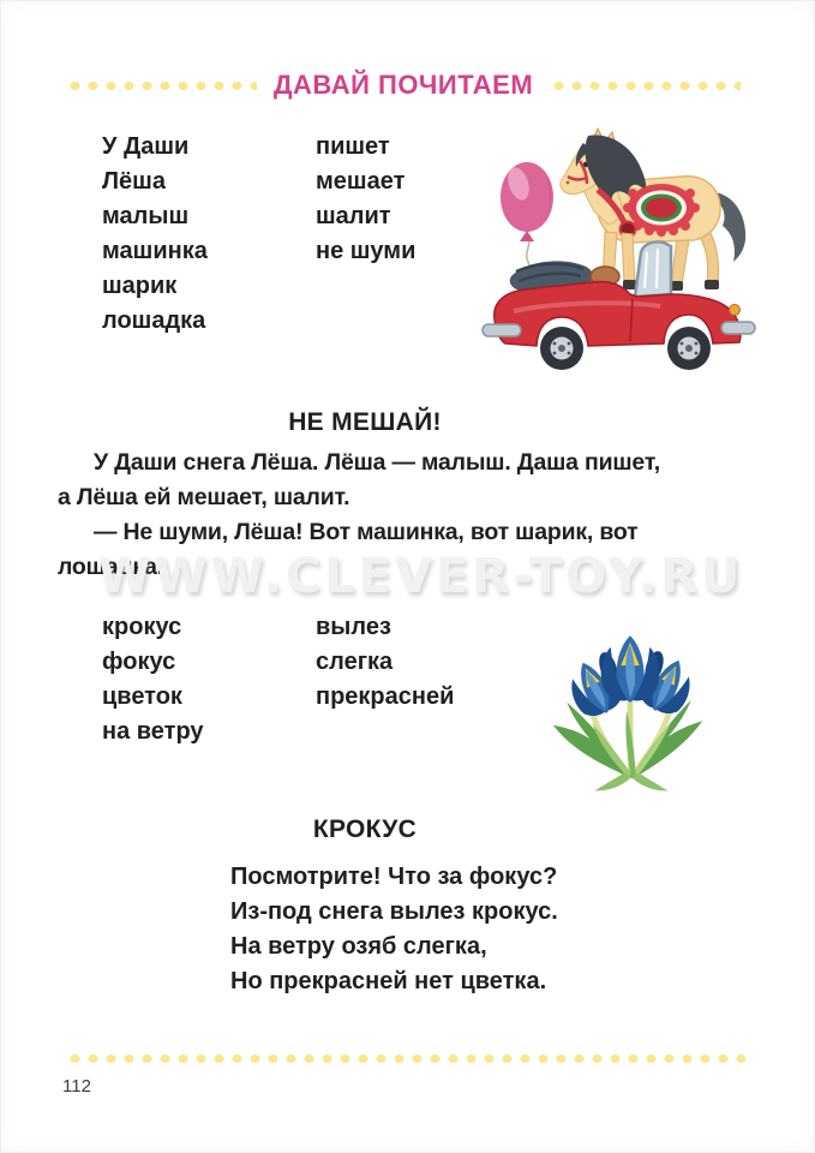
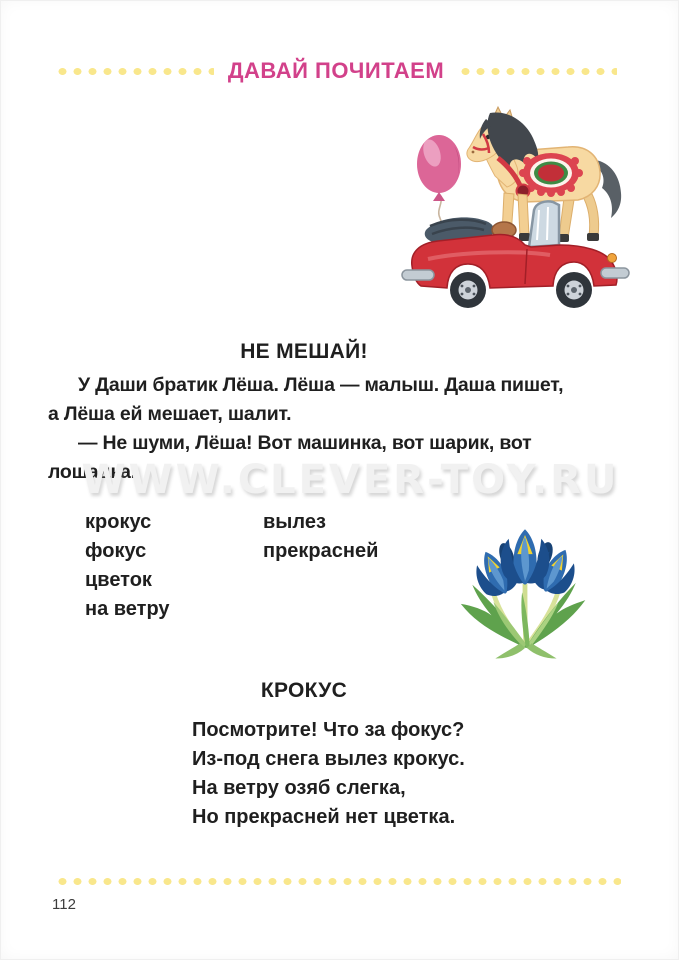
  ДАВАЙ ПОЧИТАЕМ
- У Даши
- Лёша
- малыш
- машинка
- шарик
- лошадка
- пишет
- мешает
- шалит
- не шуми
  НЕ МЕШАЙ!
- У Даши снега Лёша. Лёша — малыш. Даша пишет, а Лёша ей мешает, шалит.
+ У Даши братик Лёша. Лёша — малыш. Даша пишет, а Лёша ей мешает, шалит.
  — Не шуми, Лёша! Вот машинка, вот шарик, вот лошадка.
  WWW.CLEVER-TOY.RU
  крокус
  фокус
  цветок
  на ветру
  вылез
- слегка
  прекрасней
  КРОКУС
  Посмотрите! Что за фокус?
  Из-под снега вылез крокус.
  На ветру озяб слегка,
  Но прекрасней нет цветка.
  112
